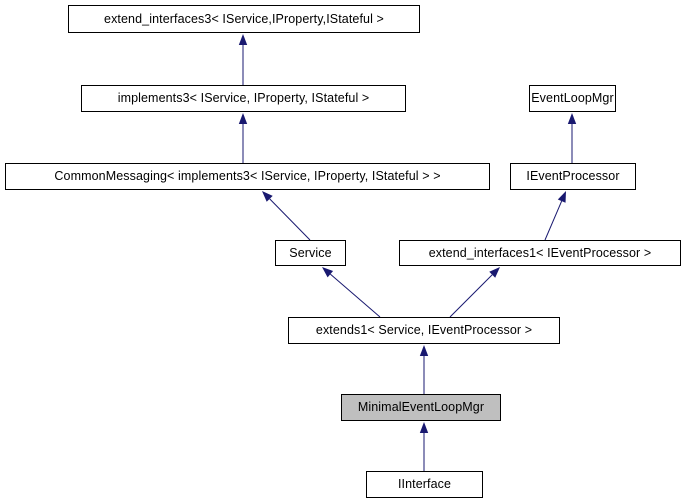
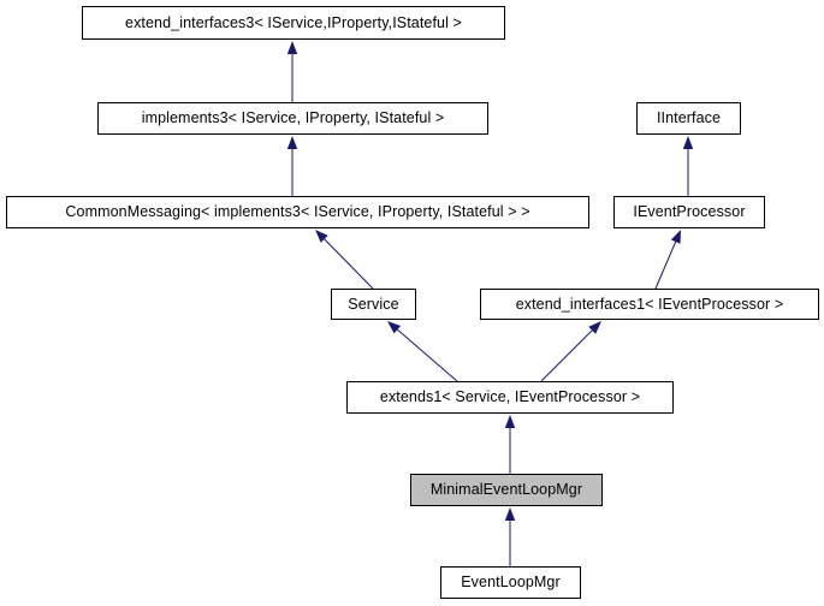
  extend_interfaces3< IService,IProperty,IStateful >
  implements3< IService, IProperty, IStateful >
- EventLoopMgr
+ IInterface
  CommonMessaging< implements3< IService, IProperty, IStateful > >
  IEventProcessor
  Service
  extend_interfaces1< IEventProcessor >
  extends1< Service, IEventProcessor >
  MinimalEventLoopMgr
- IInterface
+ EventLoopMgr
